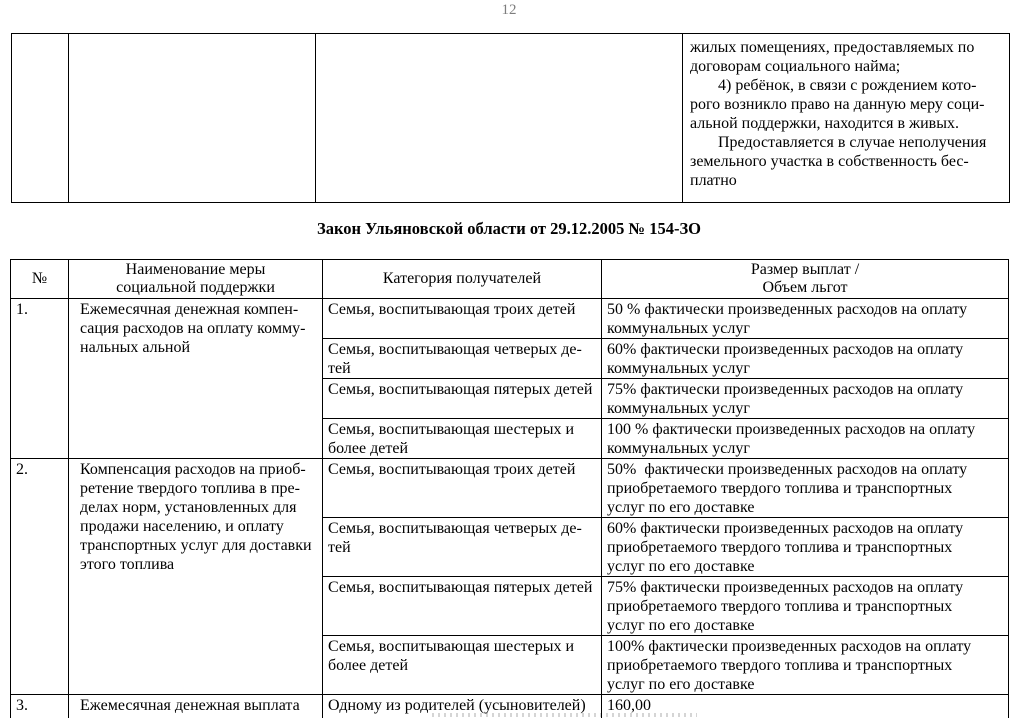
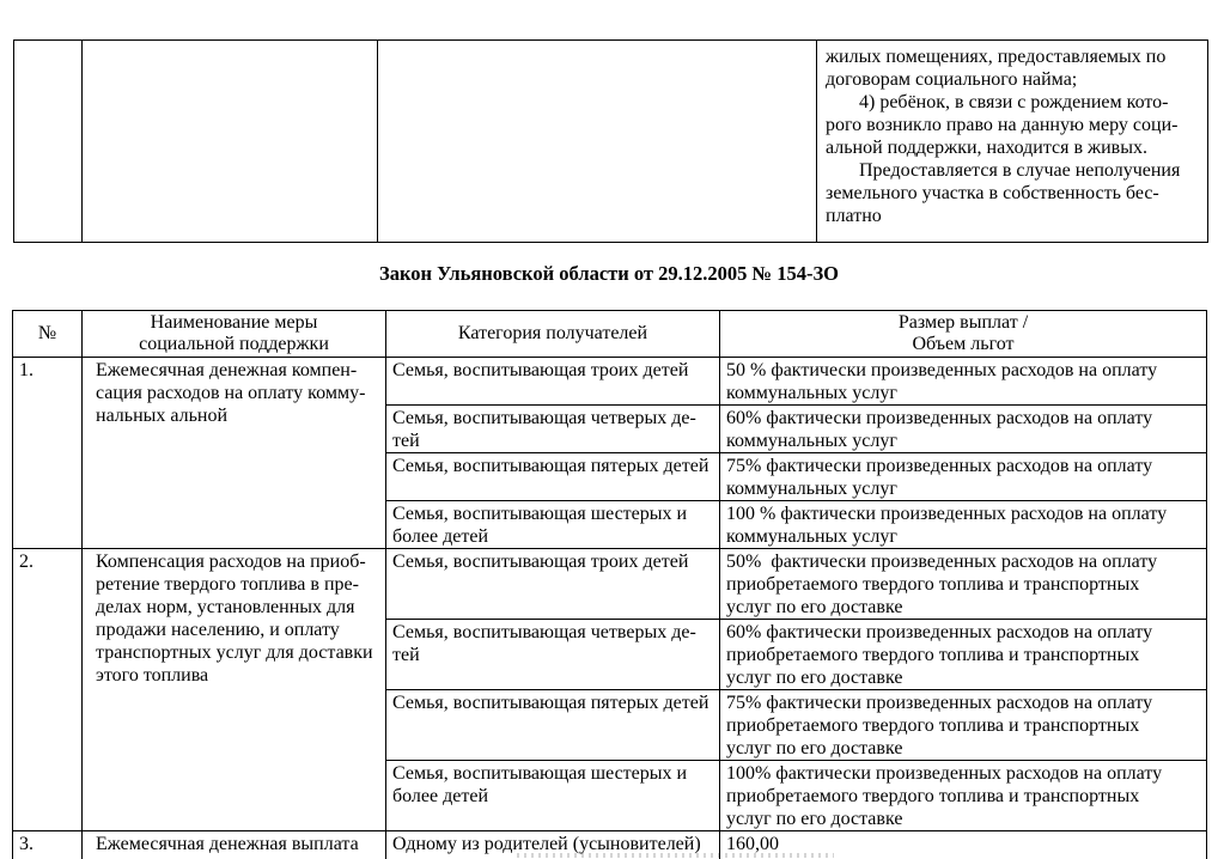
- 12
  			жилых помещениях, предоставляемых по договорам социального найма; 4) ребёнок, в связи с рождением кото- рого возникло право на данную меру соци- альной поддержки, находится в живых. Предоставляется в случае неполучения земельного участка в собственность бес- платно
  Закон Ульяновской области от 29.12.2005 № 154-ЗО
  №	Наименование меры социальной поддержки	Категория получателей	Размер выплат / Объем льгот
  1.	Ежемесячная денежная компен- сация расходов на оплату комму- нальных альной	Семья, воспитывающая троих детей	50 % фактически произведенных расходов на оплату коммунальных услуг
  Семья, воспитывающая четверых де- тей	60% фактически произведенных расходов на оплату коммунальных услуг
  Семья, воспитывающая пятерых детей	75% фактически произведенных расходов на оплату коммунальных услуг
  Семья, воспитывающая шестерых и более детей	100 % фактически произведенных расходов на оплату коммунальных услуг
  2.	Компенсация расходов на приоб- ретение твердого топлива в пре- делах норм, установленных для продажи населению, и оплату транспортных услуг для доставки этого топлива	Семья, воспитывающая троих детей	50% фактически произведенных расходов на оплату приобретаемого твердого топлива и транспортных услуг по его доставке
  Семья, воспитывающая четверых де- тей	60% фактически произведенных расходов на оплату приобретаемого твердого топлива и транспортных услуг по его доставке
  Семья, воспитывающая пятерых детей	75% фактически произведенных расходов на оплату приобретаемого твердого топлива и транспортных услуг по его доставке
  Семья, воспитывающая шестерых и более детей	100% фактически произведенных расходов на оплату приобретаемого твердого топлива и транспортных услуг по его доставке
